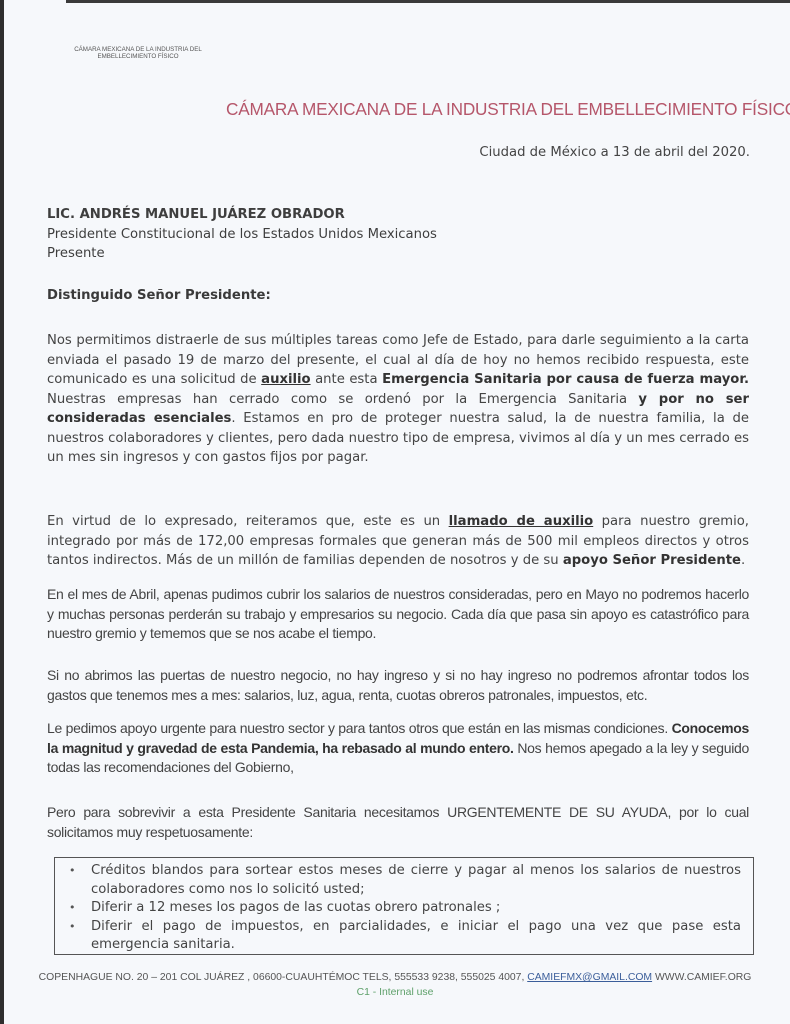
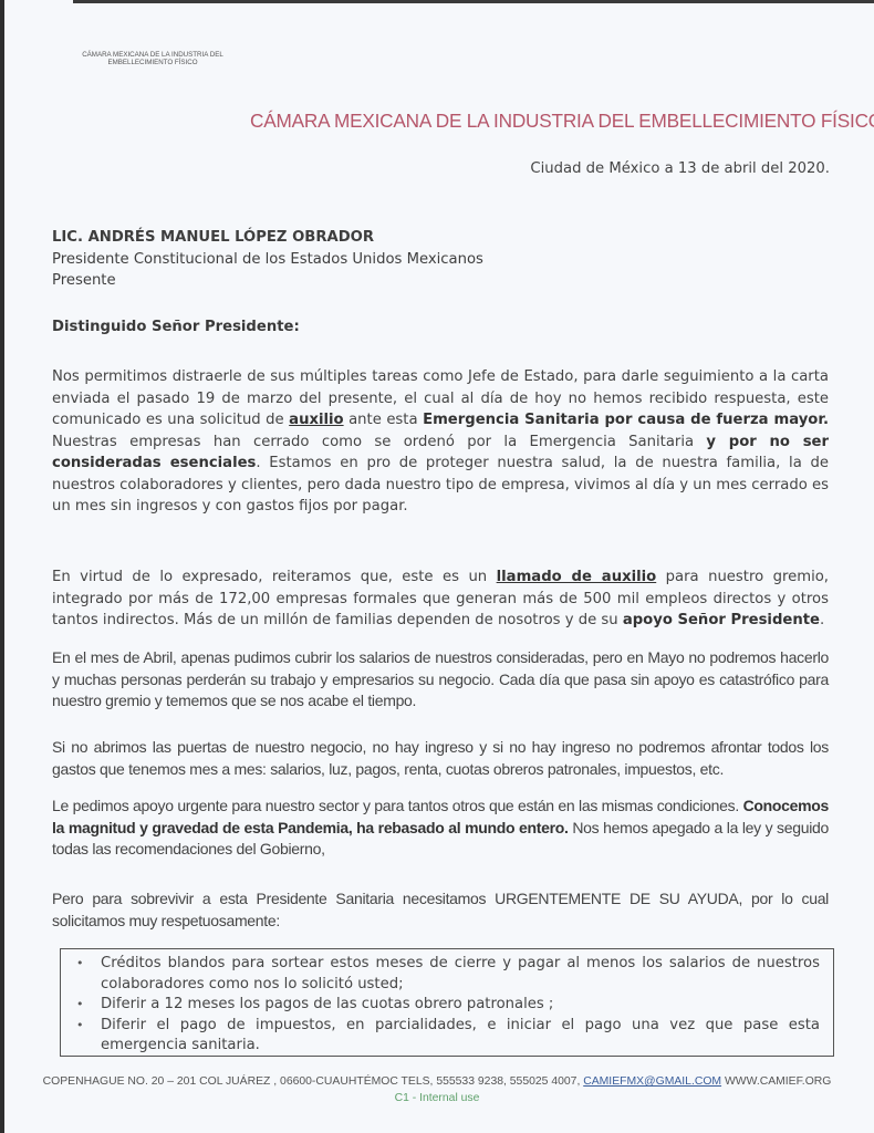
  CÁMARA MEXICANA DE LA INDUSTRIA DEL EMBELLECIMIENTO FÍSIC
  Ciudad de México a 13 de abril del 2020.
- LIC. ANDRÉS MANUEL JUÁREZ OBRADOR
+ LIC. ANDRÉS MANUEL LÓPEZ OBRADOR
  Presidente Constitucional de los Estados Unidos Mexicanos
  Presente
  Distinguido Señor Presidente:
  Nos permitimos distraerle de sus múltiples tareas como Jefe de Estado, para darle seguimiento a la carta enviada el pasado 19 de marzo del presente, el cual al día de hoy no hemos recibido respuesta, este comunicado es una solicitud de auxilio ante esta Emergencia Sanitaria por causa de fuerza mayor. Nuestras empresas han cerrado como se ordenó por la Emergencia Sanitaria y por no ser consideradas esenciales. Estamos en pro de proteger nuestra salud, la de nuestra familia, la de nuestros colaboradores y clientes, pero dada nuestro tipo de empresa, vivimos al día y un mes cerrado es un mes sin ingresos y con gastos fijos por pagar.
  En virtud de lo expresado, reiteramos que, este es un llamado de auxilio para nuestro gremio, integrado por más de 172,00 empresas formales que generan más de 500 mil empleos directos y otros tantos indirectos. Más de un millón de familias dependen de nosotros y de su apoyo Señor Presidente.
  En el mes de Abril, apenas pudimos cubrir los salarios de nuestros consideradas, pero en Mayo no podremos hacerlo y muchas personas perderán su trabajo y empresarios su negocio. Cada día que pasa sin apoyo es catastrófico para nuestro gremio y tememos que se nos acabe el tiempo.
- Si no abrimos las puertas de nuestro negocio, no hay ingreso y si no hay ingreso no podremos afrontar todos los gastos que tenemos mes a mes: salarios, luz, agua, renta, cuotas obreros patronales, impuestos, etc.
+ Si no abrimos las puertas de nuestro negocio, no hay ingreso y si no hay ingreso no podremos afrontar todos los gastos que tenemos mes a mes: salarios, luz, pagos, renta, cuotas obreros patronales, impuestos, etc.
  Le pedimos apoyo urgente para nuestro sector y para tantos otros que están en las mismas condiciones. Conocemos la magnitud y gravedad de esta Pandemia, ha rebasado al mundo entero. Nos hemos apegado a la ley y seguido todas las recomendaciones del Gobierno,
  Pero para sobrevivir a esta Presidente Sanitaria necesitamos URGENTEMENTE DE SU AYUDA, por lo cual solicitamos muy respetuosamente:
  •
  Créditos blandos para sortear estos meses de cierre y pagar al menos los salarios de nuestros colaboradores como nos lo solicitó usted;
  •
  Diferir a 12 meses los pagos de las cuotas obrero patronales ;
  •
  Diferir el pago de impuestos, en parcialidades, e iniciar el pago una vez que pase esta emergencia sanitaria.
  COPENHAGUE NO. 20 – 201 COL JUÁREZ , 06600-CUAUHTÉMOC TELS, 555533 9238, 555025 4007, CAMIEFMX@GMAIL.COM WWW.CAMIEF.ORG
  C1 - Internal use
